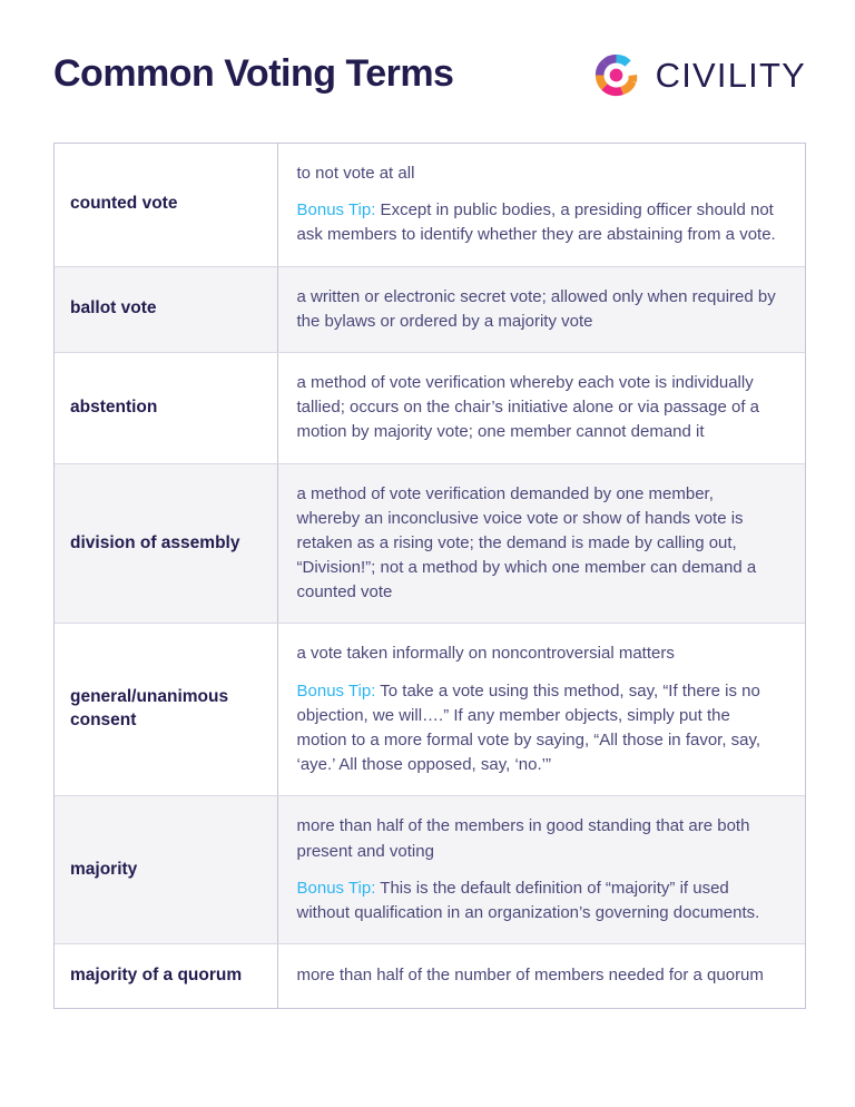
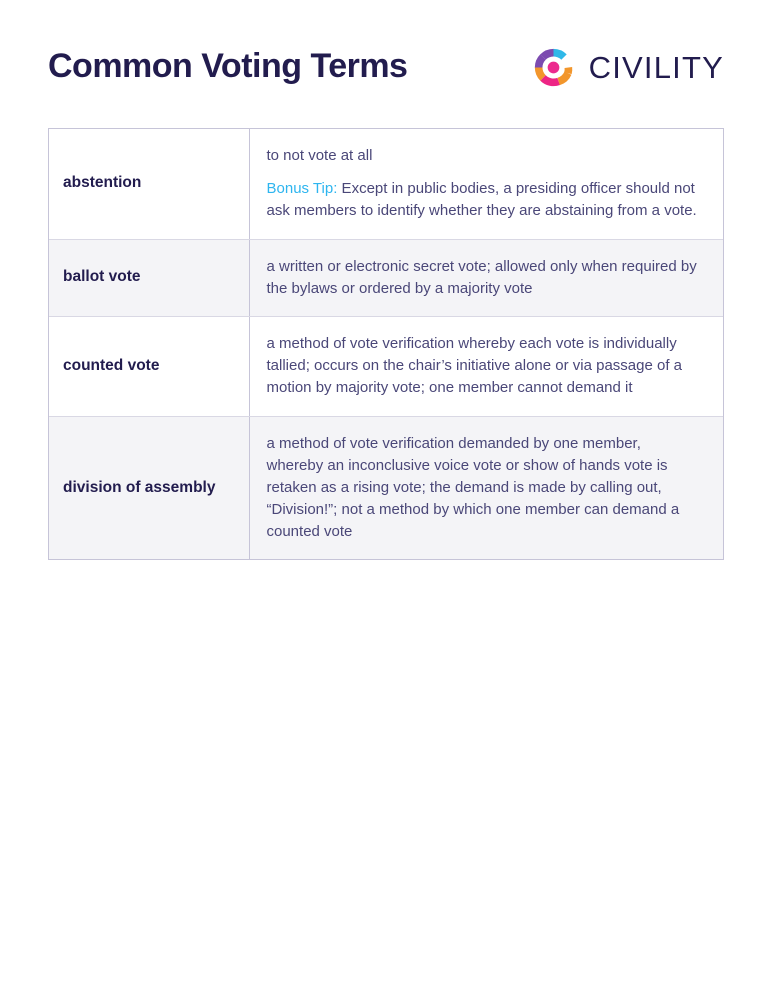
  Common Voting Terms
  CIVILITY
- counted vote	to not vote at allBonus Tip: Except in public bodies, a presiding officer should not ask members to identify whether they are abstaining from a vote.
+ abstention	to not vote at allBonus Tip: Except in public bodies, a presiding officer should not ask members to identify whether they are abstaining from a vote.
  ballot vote	a written or electronic secret vote; allowed only when required by the bylaws or ordered by a majority vote
- abstention	a method of vote verification whereby each vote is individually tallied; occurs on the chair’s initiative alone or via passage of a motion by majority vote; one member cannot demand it
+ counted vote	a method of vote verification whereby each vote is individually tallied; occurs on the chair’s initiative alone or via passage of a motion by majority vote; one member cannot demand it
  division of assembly	a method of vote verification demanded by one member, whereby an inconclusive voice vote or show of hands vote is retaken as a rising vote; the demand is made by calling out, “Division!”; not a method by which one member can demand a counted vote
- general/unanimous consent	a vote taken informally on noncontroversial mattersBonus Tip: To take a vote using this method, say, “If there is no objection, we will….” If any member objects, simply put the motion to a more formal vote by saying, “All those in favor, say, ‘aye.’ All those opposed, say, ‘no.’”
- majority	more than half of the members in good standing that are both present and votingBonus Tip: This is the default definition of “majority” if used without qualification in an organization’s governing documents.
- majority of a quorum	more than half of the number of members needed for a quorum
